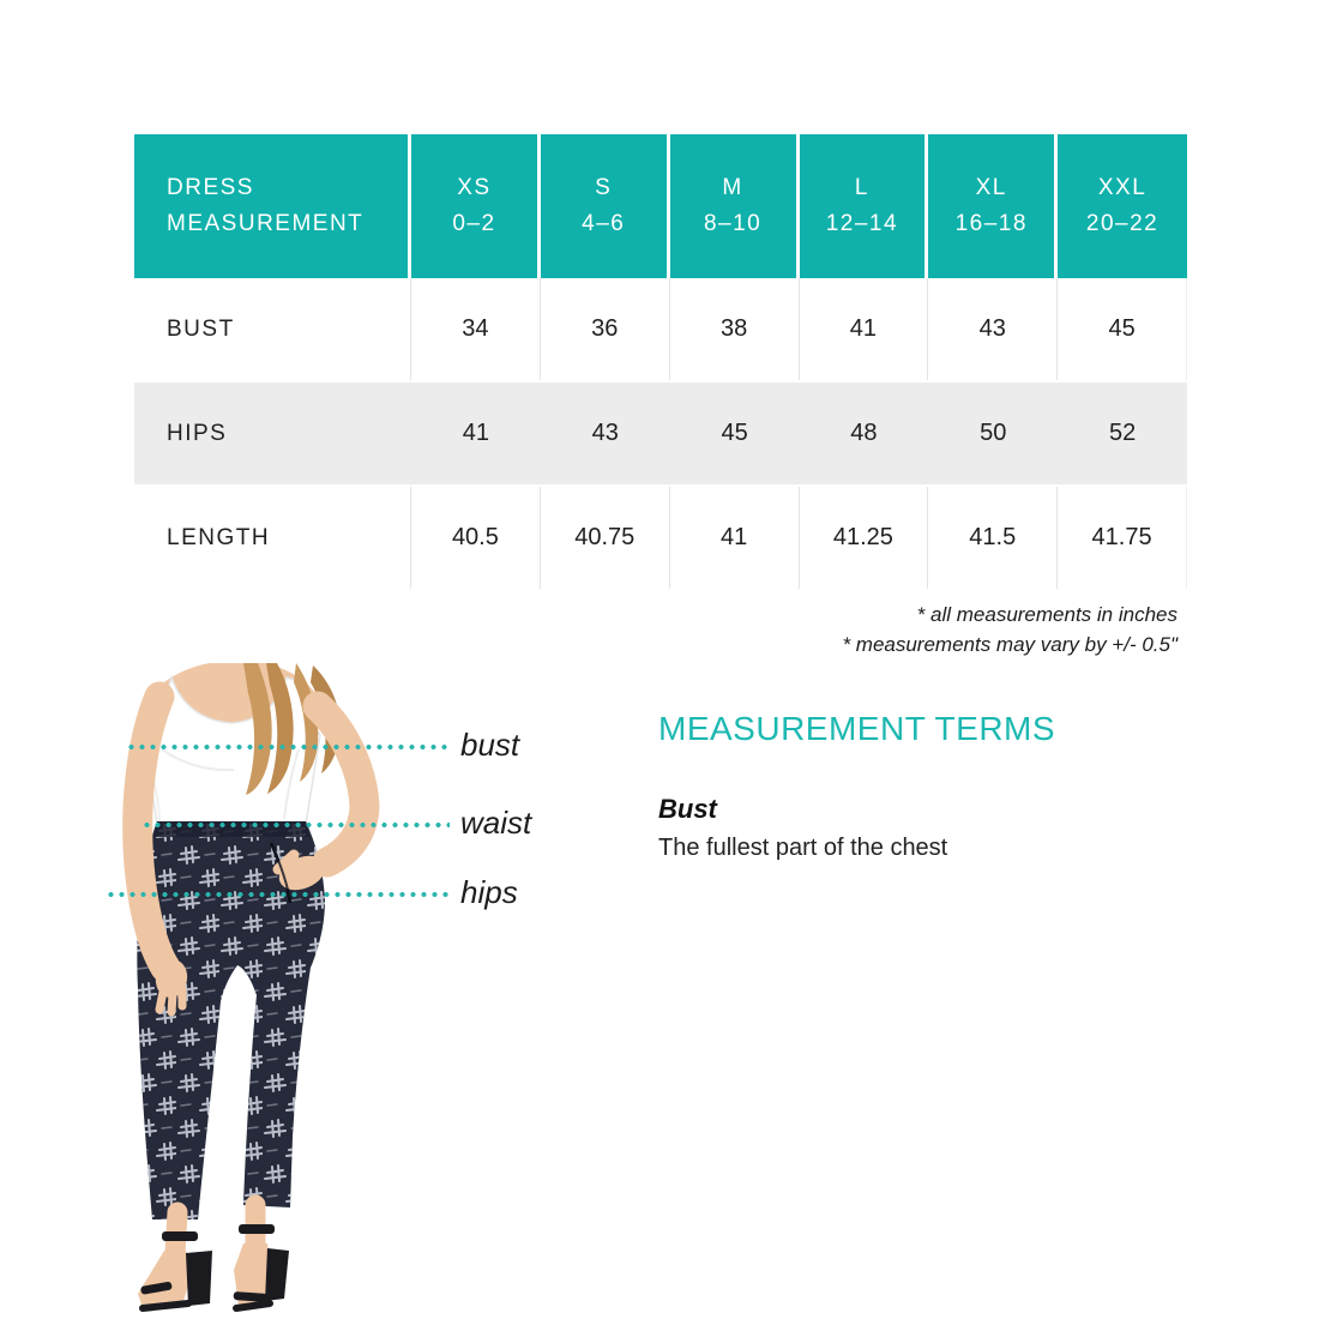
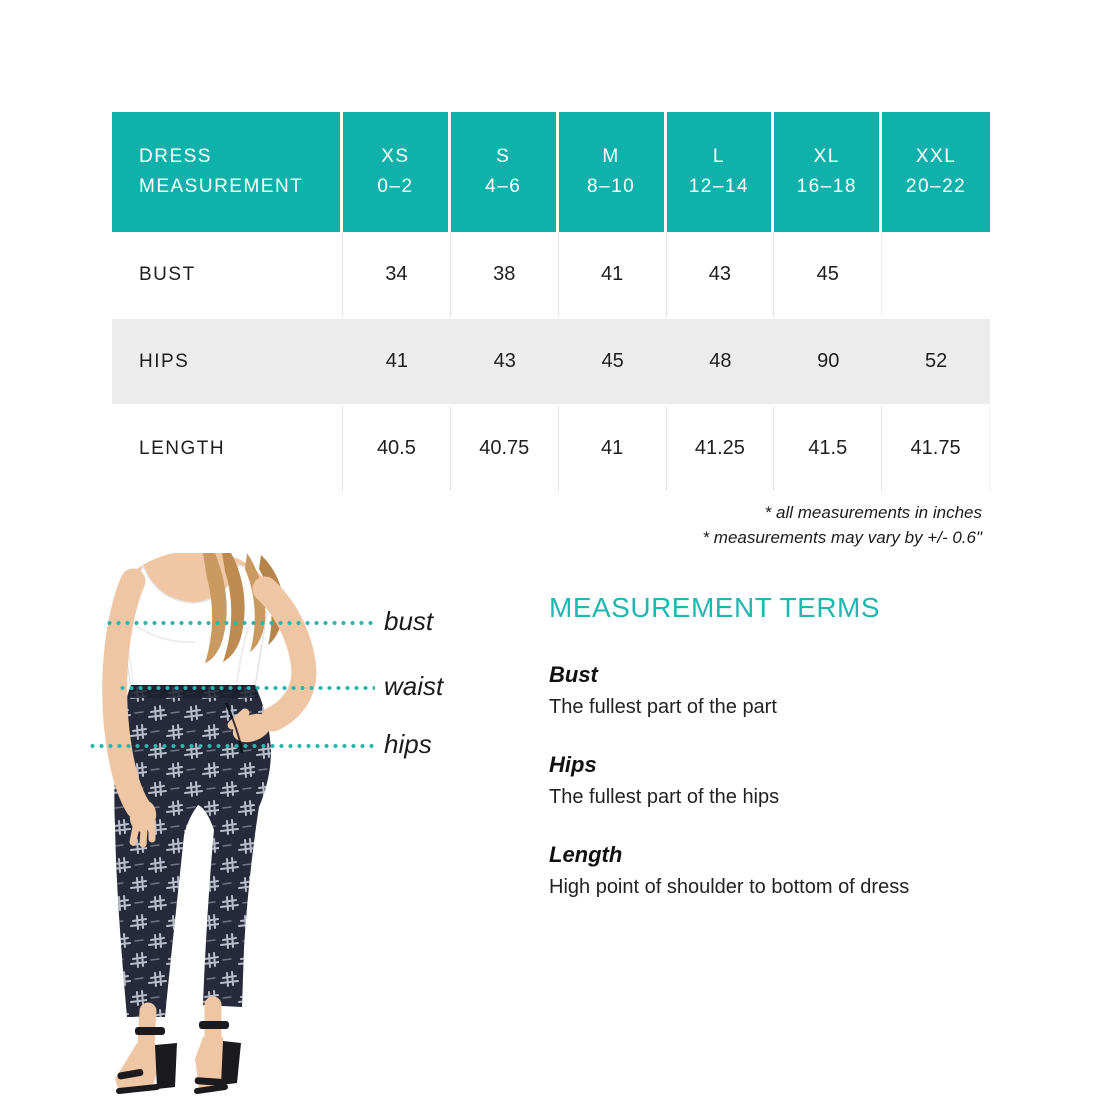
  DRESS
  MEASUREMENT
  XS
  0–2
  S
  4–6
  M
  8–10
  L
  12–14
  XL
  16–18
  XXL
  20–22
  BUST
  34
- 36
  38
  41
  43
  45
  HIPS
  41
  43
  45
  48
- 50
+ 90
  52
  LENGTH
  40.5
  40.75
  41
  41.25
  41.5
  41.75
  * all measurements in inches
- * measurements may vary by +/- 0.5"
+ * measurements may vary by +/- 0.6"
  bust
  waist
  hips
  MEASUREMENT TERMS
  Bust
- The fullest part of the chest
+ The fullest part of the part
+ Hips
+ The fullest part of the hips
+ Length
+ High point of shoulder to bottom of dress
